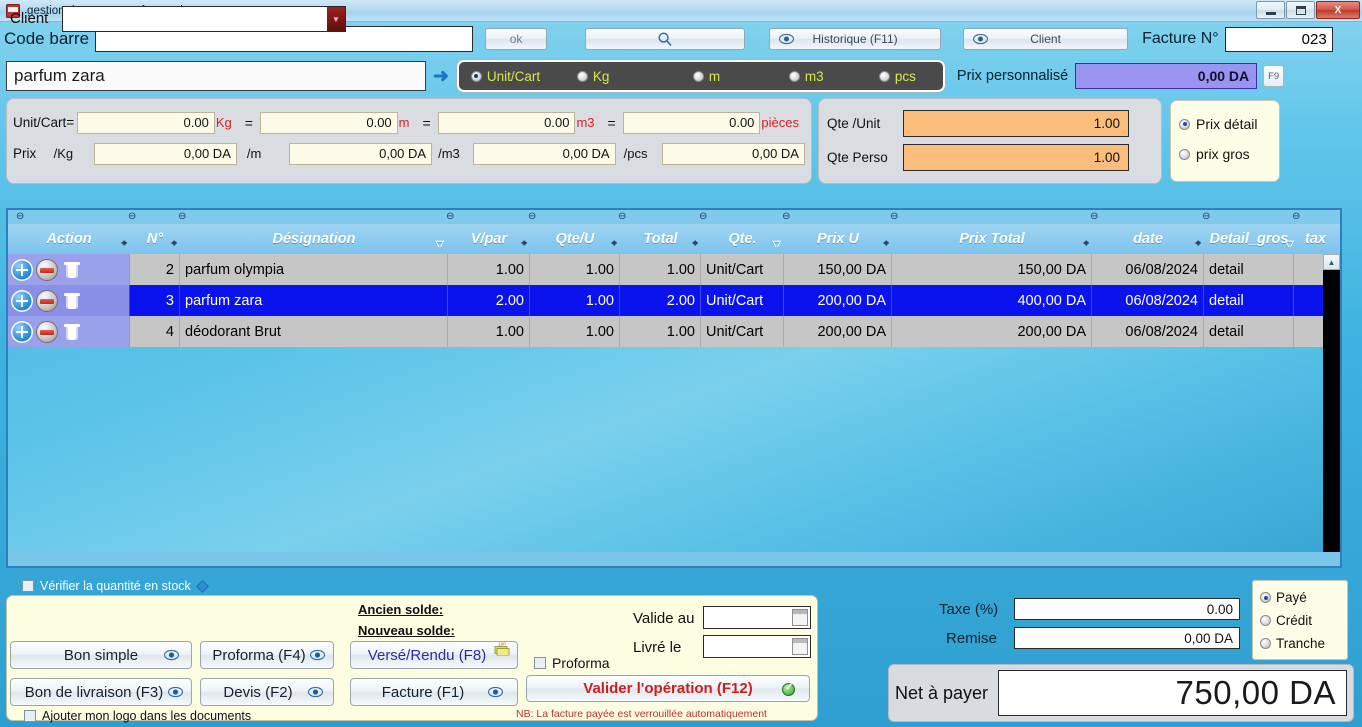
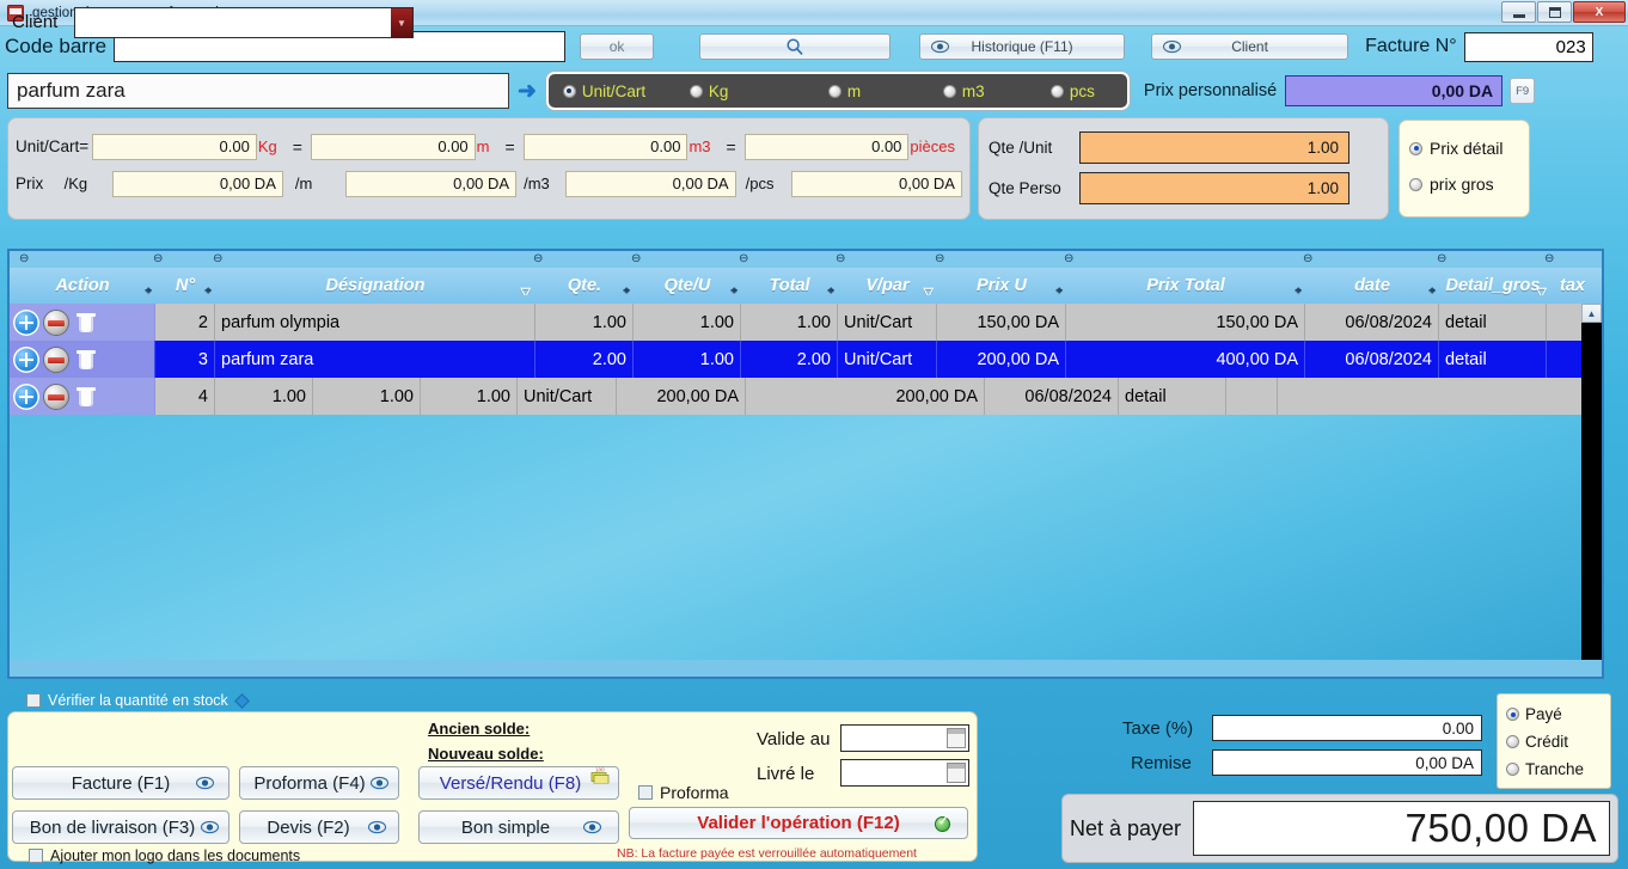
  X
  Code barre
  ok
  Historique (F11)
  Client
  Facture N°
  023
  parfum zara
  ➜
  Unit/Cart
  Kg
  m
  m3
  pcs
  Prix personnalisé
  0,00 DA
  F9
  Unit/Cart=
  0.00
  Kg
  =
  0.00
  m
  =
  0.00
  m3
  =
  0.00
  pièces
  Prix
  /Kg
  0,00 DA
  /m
  0,00 DA
  /m3
  0,00 DA
  /pcs
  0,00 DA
  Qte /Unit
  1.00
  Qte Perso
  1.00
  Prix détail
  prix gros
  ⊖
  ⊖
  ⊖
  ⊖
  ⊖
  ⊖
  ⊖
  ⊖
  ⊖
  ⊖
  ⊖
  ⊖
  Action
  ⌖
  N°
  ⌖
  Désignation
  ▽
- V/par
+ Qte.
  ⌖
  Qte/U
  ⌖
  Total
  ⌖
- Qte.
+ V/par
  ▽
  Prix U
  ⌖
  Prix Total
  ⌖
  date
  ⌖
  Detail_gros
  ▽
  tax
  2
  parfum olympia
  1.00
  1.00
  1.00
  Unit/Cart
  150,00 DA
  150,00 DA
  06/08/2024
  detail
  3
  parfum zara
  2.00
  1.00
  2.00
  Unit/Cart
  200,00 DA
  400,00 DA
  06/08/2024
  detail
  4
- déodorant Brut
  1.00
  1.00
  1.00
  Unit/Cart
  200,00 DA
  200,00 DA
  06/08/2024
  detail
  ▲
  Vérifier la quantité en stock
  Client
  ▼
  Ancien solde:
  Nouveau solde:
- Bon simple
+ Facture (F1)
  Proforma (F4)
  Versé/Rendu (F8)
  Bon de livraison (F3)
  Devis (F2)
- Facture (F1)
+ Bon simple
  Valide au
  Livré le
  Proforma
  Valider l'opération (F12)
  NB: La facture payée est verrouillée automatiquement
  Ajouter mon logo dans les documents
  Taxe (%)
  0.00
  Remise
  0,00 DA
  Payé
  Crédit
  Tranche
  Net à payer
  750,00 DA
